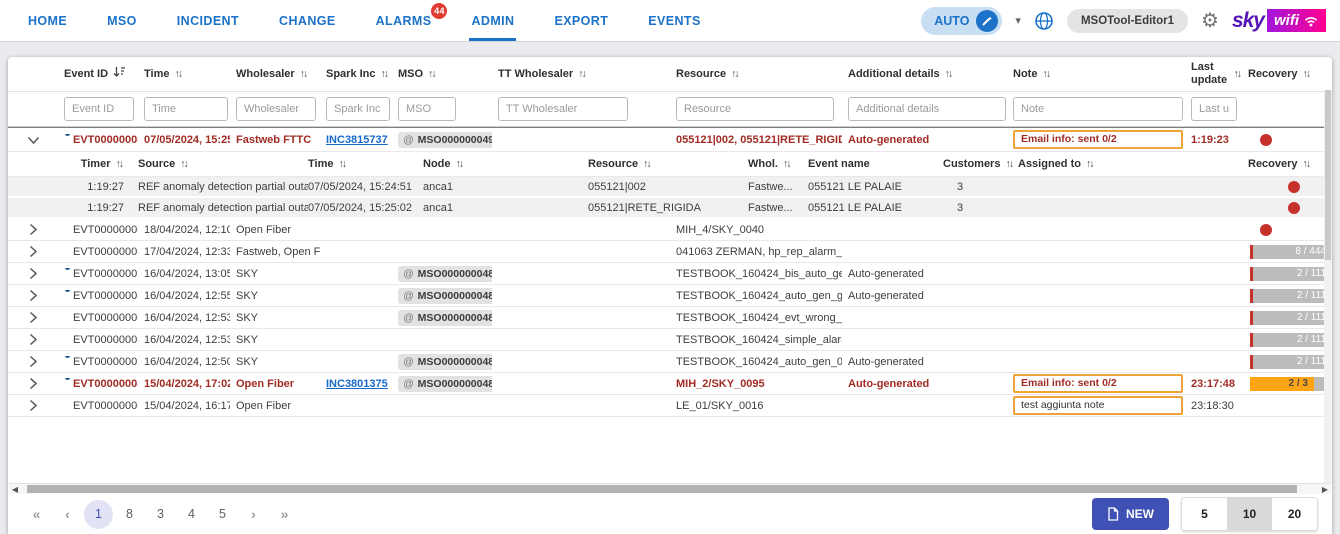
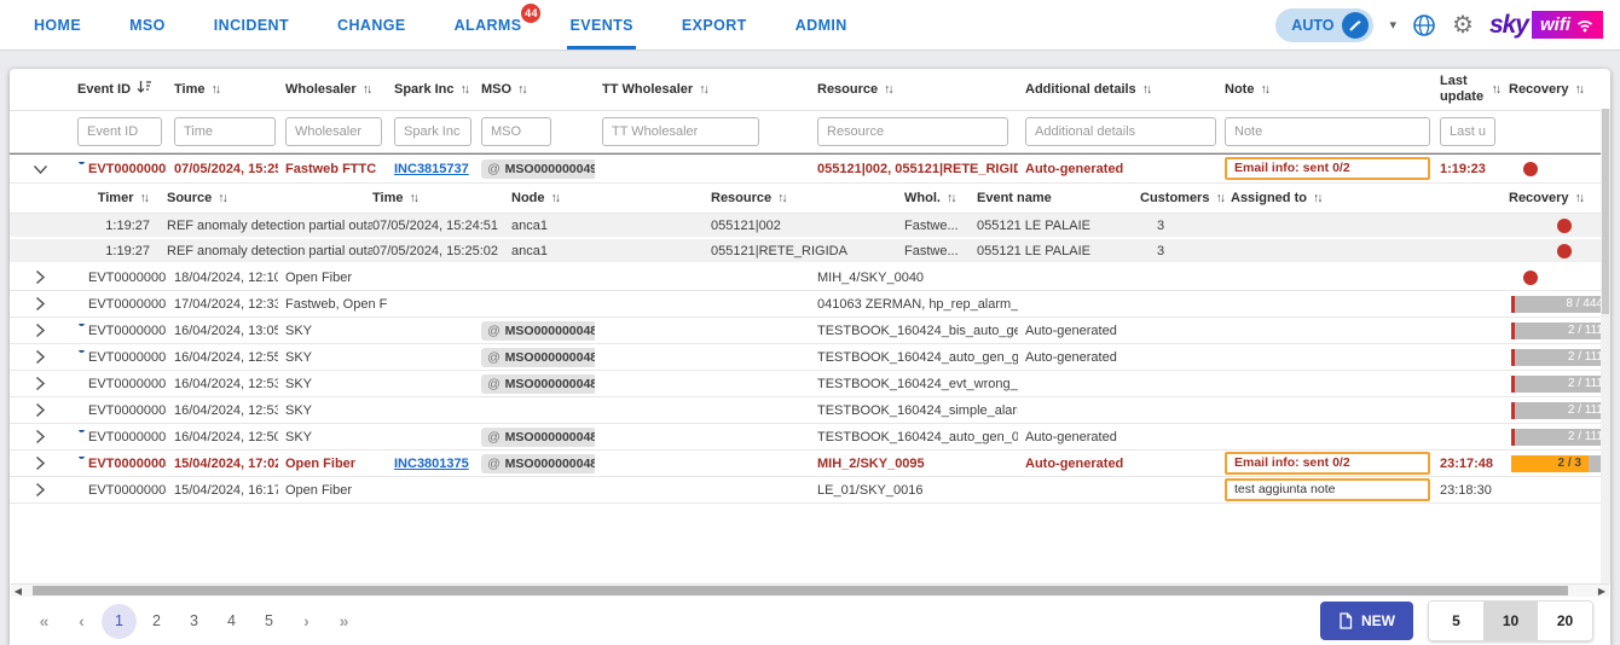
  HOME
  MSO
  INCIDENT
  CHANGE
  ALARMS
  44
- ADMIN
+ EVENTS
  EXPORT
- EVENTS
+ ADMIN
  AUTO
  ▾
- MSOTool-Editor1
  ⚙
  sky
  wifi
  Event ID
  Time
  ↑↓
  Wholesaler
  ↑↓
  Spark Inc
  ↑↓
  MSO
  ↑↓
  TT Wholesaler
  ↑↓
  Resource
  ↑↓
  Additional details
  ↑↓
  Note
  ↑↓
  Last update
  ↑↓
  Recovery
  ↑↓
  Event ID
  Time
  Wholesaler
  Spark Inc
  MSO
  TT Wholesaler
  Resource
  Additional details
  Note
  EVT0000000
  07/05/2024, 15:2
  Fastweb FTTC
  INC3815737
  @
  MSO000000049
  055121|002, 055121|RETE_RIGI
  Auto-generated
  Email info: sent 0/2
  1:19:23
  Timer
  ↑↓
  Source
  ↑↓
  Time
  ↑↓
  Node
  ↑↓
  Resource
  ↑↓
  Whol.
  ↑↓
  Event name
  Customers
  ↑↓
  Assigned to
  ↑↓
  Recovery
  ↑↓
  1:19:27
  REF anomaly detection partial outa
  07/05/2024, 15:24:51
  anca1
  055121|002
  Fastwe...
  055121 LE PALAIE
  3
  1:19:27
  REF anomaly detection partial outa
  07/05/2024, 15:25:02
  anca1
  055121|RETE_RIGIDA
  Fastwe...
  055121 LE PALAIE
  3
  EVT0000000
  18/04/2024, 12:10
  Open Fiber
  MIH_4/SKY_0040
  EVT0000000
  17/04/2024, 12:33
  Fastweb, Open F
  041063 ZERMAN, hp_rep_alarm_
  8 / 44
  EVT0000000
  16/04/2024, 13:05
  SKY
  @
  MSO000000048
  TESTBOOK_160424_bis_auto_ge
  Auto-generated
  2 / 11
  EVT0000000
  16/04/2024, 12:55
  SKY
  @
  MSO000000048
  TESTBOOK_160424_auto_gen_g
  Auto-generated
  2 / 11
  EVT0000000
  16/04/2024, 12:53
  SKY
  @
  MSO000000048
  TESTBOOK_160424_evt_wrong_
  2 / 11
  EVT0000000
  16/04/2024, 12:53
  SKY
  TESTBOOK_160424_simple_alar
  2 / 11
  EVT0000000
  16/04/2024, 12:50
  SKY
  @
  MSO000000048
  TESTBOOK_160424_auto_gen_0
  Auto-generated
  2 / 11
  EVT0000000
  15/04/2024, 17:0
  Open Fiber
  INC3801375
  @
  MSO000000048
  MIH_2/SKY_0095
  Auto-generated
  Email info: sent 0/2
  23:17:48
  2 / 3
  EVT0000000
  15/04/2024, 16:17
  Open Fiber
  LE_01/SKY_0016
  test aggiunta note
  23:18:30
  ◀
  ▶
  «
  ‹
  1
- 8
+ 2
  3
  4
  5
  ›
  »
  NEW
  5
  10
  20
